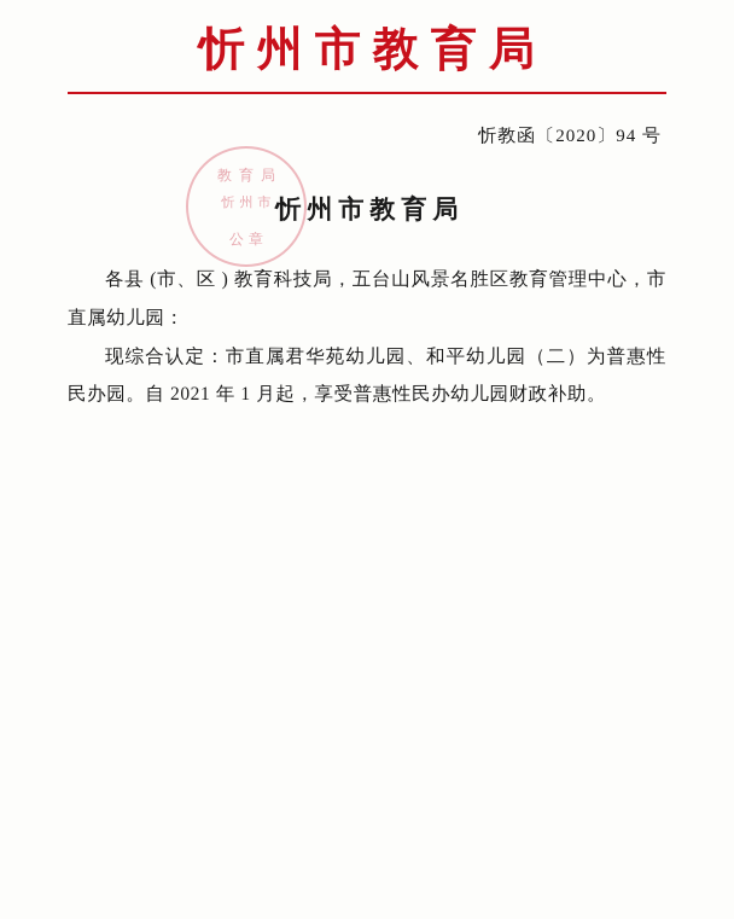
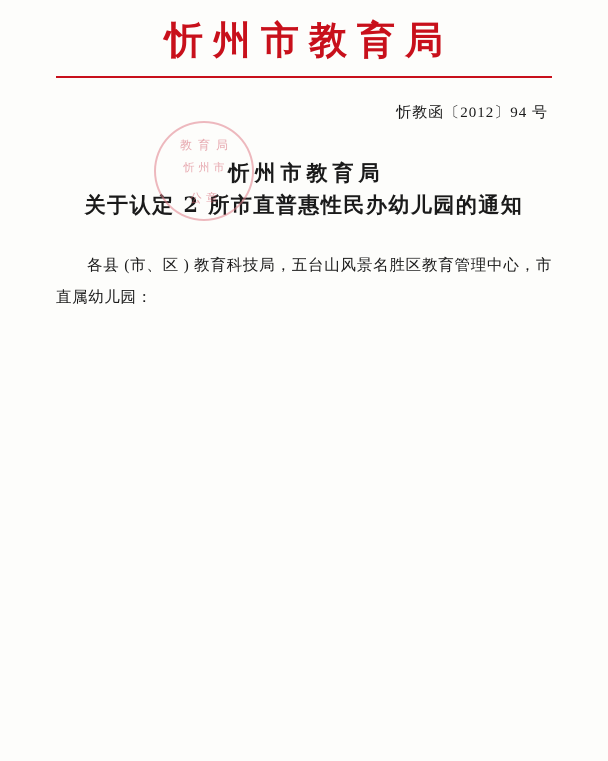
  忻州市教育局
- 忻教函〔2020〕94 号
+ 忻教函〔2012〕94 号
  教育局
  忻州市
  公章
  忻州市教育局
+ 关于认定 2 所市直普惠性民办幼儿园的通知
  各县 (市、区 ) 教育科技局，五台山风景名胜区教育管理中心，市直属幼儿园：
- 现综合认定：市直属君华苑幼儿园、和平幼儿园（二）为普惠性民办园。自 2021 年 1 月起，享受普惠性民办幼儿园财政补助。
